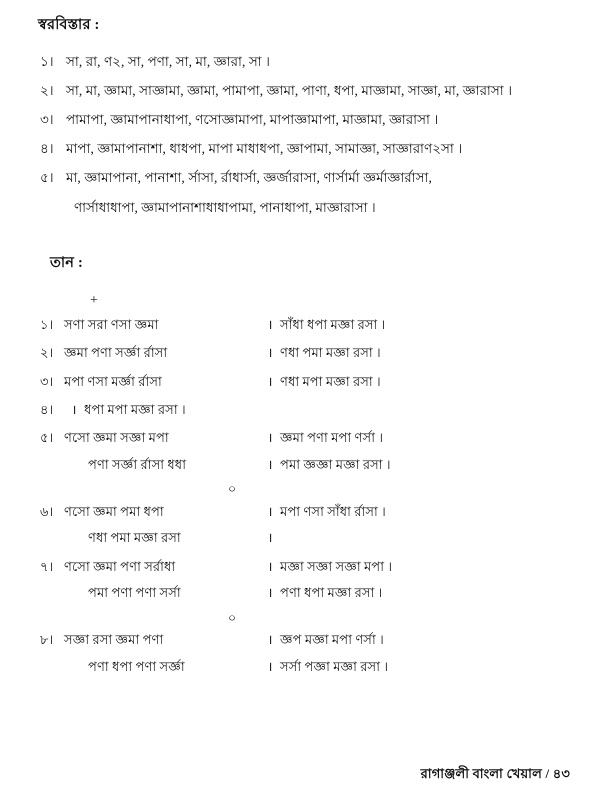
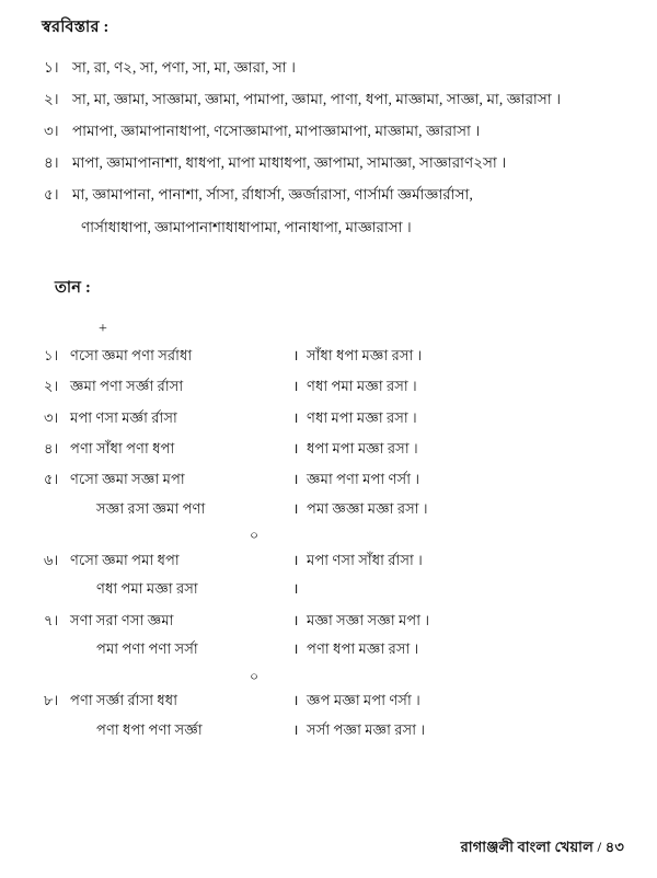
  স্বরবিস্তার :
  ১।
  সা, রা, ণ২, সা, পণা, সা, মা, জ্ঞারা, সা ।
  ২।
  সা, মা, জ্ঞামা, সাজ্ঞামা, জ্ঞামা, পামাপা, জ্ঞামা, পাণা, ধপা, মাজ্ঞামা, সাজ্ঞা, মা, জ্ঞারাসা ।
  ৩।
  পামাপা, জ্ঞামাপানাধাপা, ণসোজ্ঞামাপা, মাপাজ্ঞামাপা, মাজ্ঞামা, জ্ঞারাসা ।
  ৪।
  মাপা, জ্ঞামাপানাশা, ধাধপা, মাপা মাধাধপা, জ্ঞাপামা, সামাজ্ঞা, সাজ্ঞারাণ২সা ।
  ৫।
  মা, জ্ঞামাপানা, পানাশা, র্সাসা, র্রাধার্সা, জ্ঞর্জারাসা, ণার্সার্মা জ্ঞর্মাজ্ঞার্রাসা,
  ণার্সাধাধাপা, জ্ঞামাপানাশাধাধাপামা, পানাধাপা, মাজ্ঞারাসা ।
  তান :
  +
  ১।
- সণা সরা ণসা জ্ঞমা
+ ণসো জ্ঞমা পণা সর্রাধা
  ।
  সাঁধা ধপা মজ্ঞা রসা ।
  ২।
  জ্ঞমা পণা সর্জ্ঞা র্রাসা
  ।
  ণধা পমা মজ্ঞা রসা ।
  ৩।
  মপা ণসা মর্জ্ঞা র্রাসা
  ।
  ণধা মপা মজ্ঞা রসা ।
  ৪।
+ পণা সাঁধা পণা ধপা
  ।
  ধপা মপা মজ্ঞা রসা ।
  ৫।
  ণসো জ্ঞমা সজ্ঞা মপা
  ।
  জ্ঞমা পণা মপা ণর্সা ।
- পণা সর্জ্ঞা র্রাসা ধধা
+ সজ্ঞা রসা জ্ঞমা পণা
  ।
  পমা জ্ঞজ্ঞা মজ্ঞা রসা ।
  ০
  ৬।
  ণসো জ্ঞমা পমা ধপা
  ।
  মপা ণসা সাঁধা র্রাসা ।
  ণধা পমা মজ্ঞা রসা
  ।
  ৭।
- ণসো জ্ঞমা পণা সর্রাধা
+ সণা সরা ণসা জ্ঞমা
  ।
  মজ্ঞা সজ্ঞা সজ্ঞা মপা ।
  পমা পণা পণা সর্সা
  ।
  পণা ধপা মজ্ঞা রসা ।
  ০
  ৮।
- সজ্ঞা রসা জ্ঞমা পণা
+ পণা সর্জ্ঞা র্রাসা ধধা
  ।
  জ্ঞপ মজ্ঞা মপা ণর্সা ।
  পণা ধপা পণা সর্জ্ঞা
  ।
  সর্সা পজ্ঞা মজ্ঞা রসা ।
  রাগাঞ্জলী বাংলা খেয়াল / ৪৩
